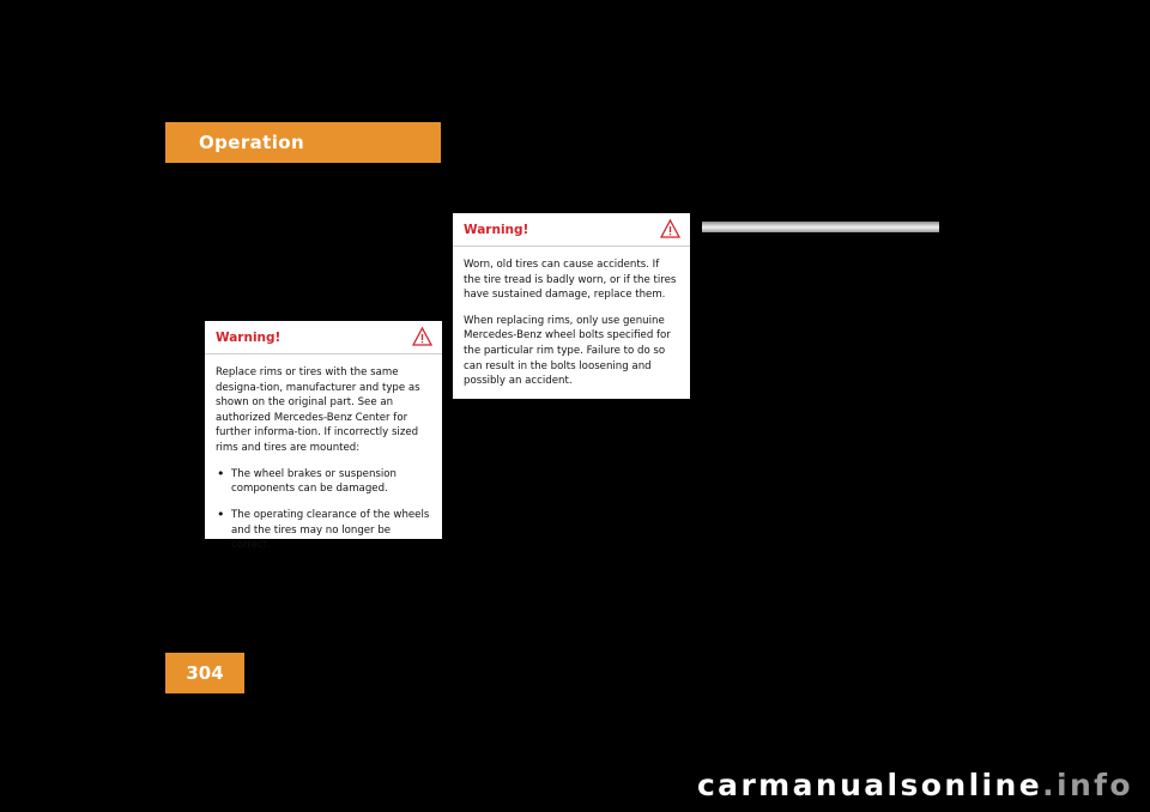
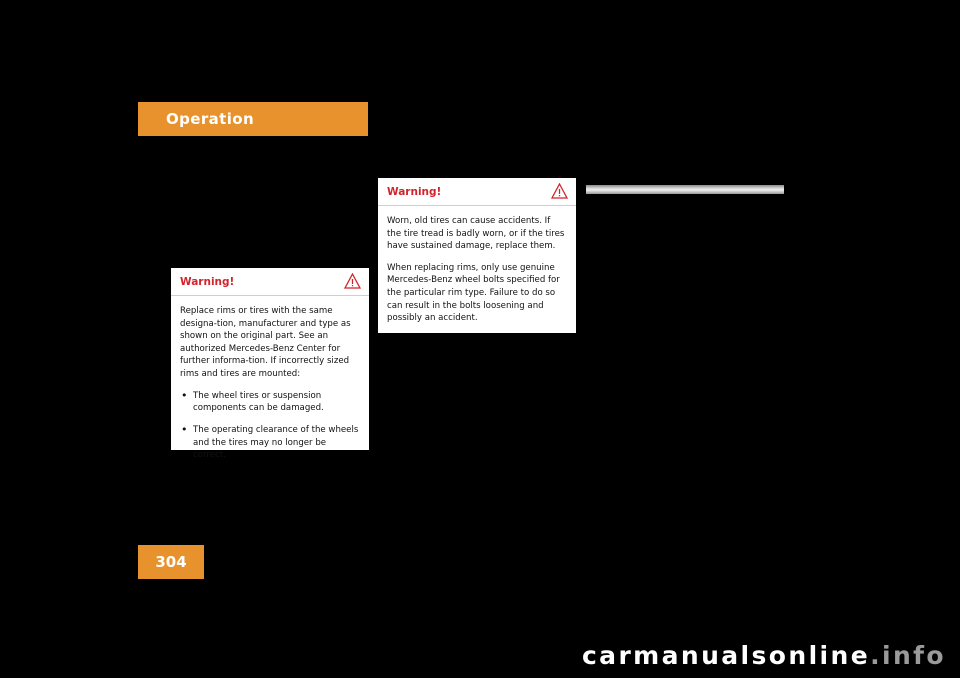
  Operation
  Warning!
  Replace rims or tires with the same designa-tion, manufacturer and type as shown on the original part. See an authorized Mercedes-Benz Center for further informa-tion. If incorrectly sized rims and tires are mounted:
  •
- The wheel brakes or suspension components can be damaged.
+ The wheel tires or suspension components can be damaged.
  •
  The operating clearance of the wheels and the tires may no longer be
  Warning!
  Worn, old tires can cause accidents. If the tire tread is badly worn, or if the tires have sustained damage, replace them.
  When replacing rims, only use genuine Mercedes-Benz wheel bolts specified for the particular rim type. Failure to do so can result in the bolts loosening and possibly an accident.
  304
  carmanualsonline.info
